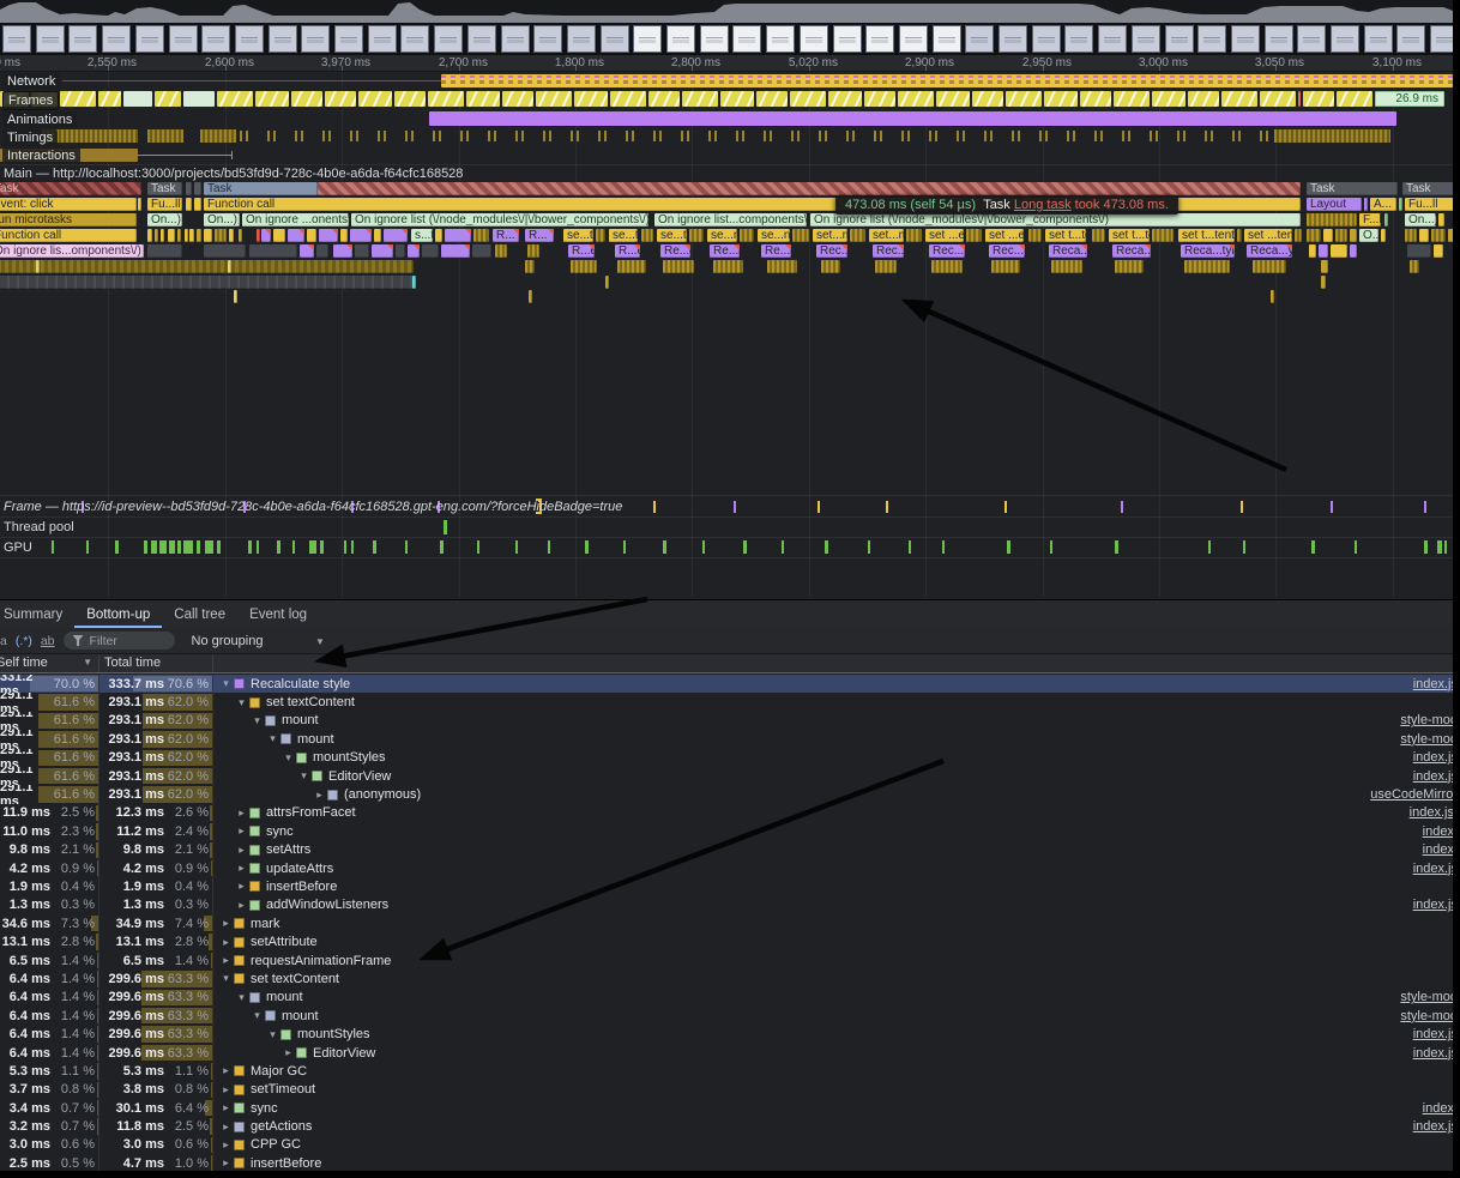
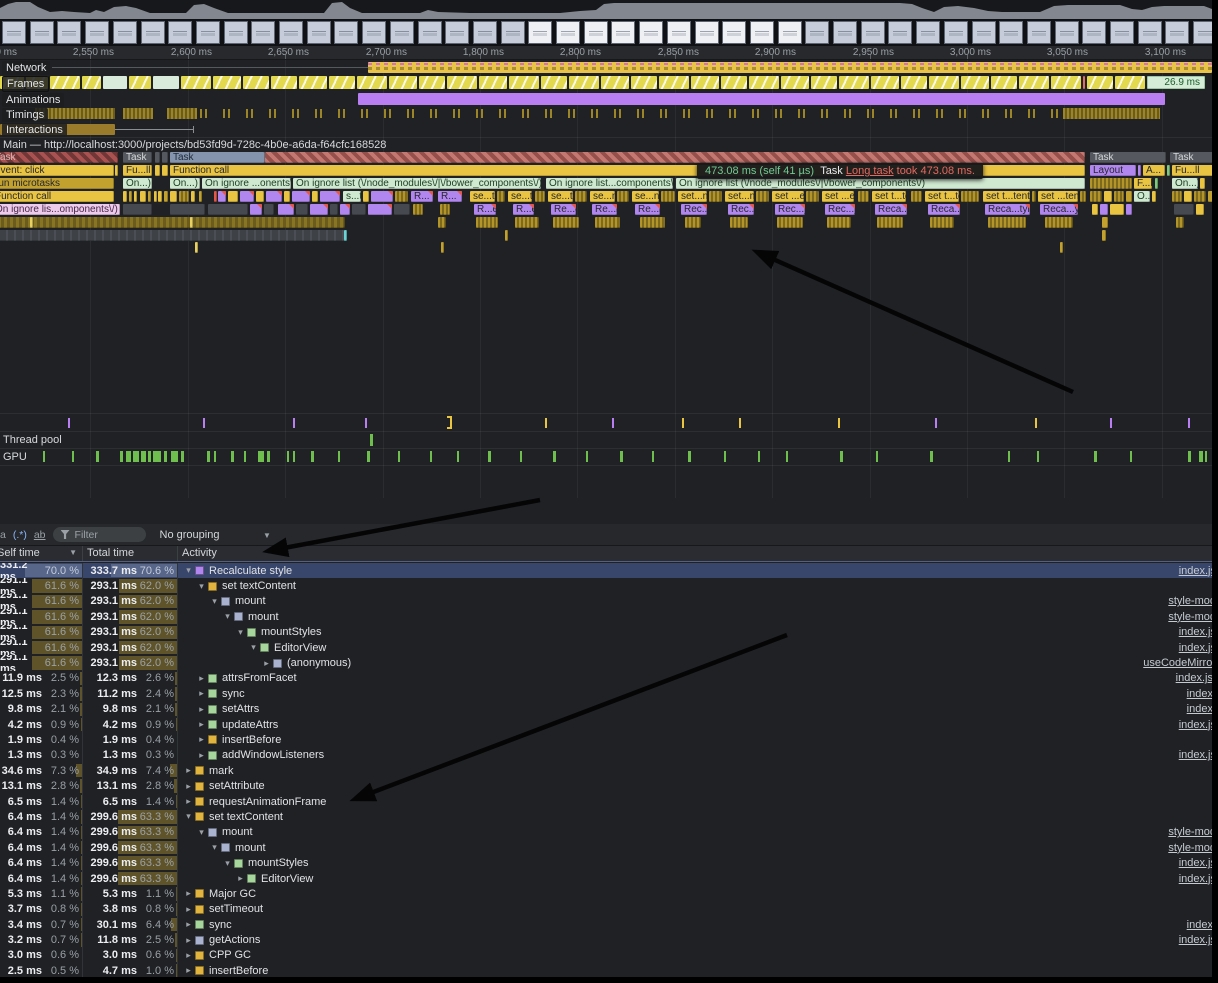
  2,550 ms
  2,600 ms
- 3,970 ms
+ 2,650 ms
  2,700 ms
  1,800 ms
  2,800 ms
- 5,020 ms
+ 2,850 ms
  2,900 ms
  2,950 ms
  3,000 ms
  3,050 ms
  3,100 ms
  Network
  26.9 ms
  Frames
  Animations
  Timings
  Interactions
  Main — http://localhost:3000/projects/bd53fd9d-728c-4b0e-a6da-f64cfc168528
  ask
  Task
  Task
  Task
  Task
  vent: click
  Fu...ll
  Function call
  Layout
  A...
  Fu...ll
  un microtasks
  On...)
  On...)
  On ignore ...onents
  On ignore list (\/node_modules\/|\/bower_components\/)
  On ignore list...components\
  On ignore list (\/node_modules\/|\/bower_components\/)
  F...l
  On...
  unction call
  s...t
  R...
  R...
  se...t
  se...t
  se...t
  se...n
  se...n
  set...n
  set...n
  set ...e
  set ...e
  set t...t
  set t...t
  set t...tent
  set ...ten
  O..
  n ignore lis...omponents\/)
  R...e
  R...
  Re...
  Re...
  Re...
  Reca...tyl
  Reca...y
- 473.08 ms (self 54 µs) Task Long task took 473.08 ms.
+ 473.08 ms (self 41 µs) Task Long task took 473.08 ms.
- Frame — https://id-preview--bd53fd9d-728c-4b0e-a6da-f64cfc168528.gpt-eng.com/?forceHideBadge=true
  Thread pool
  GPU
- Summary
- Bottom-up
- Call tree
- Event log
  (.*)
  ab
  Filter
  No grouping
  ▼
  Self time
  ▼
  Total time
+ Activity
  331.2 ms
  70.0 %
  333.7 ms
  70.6 %
  ▾
  Recalculate style
  index.j
  291.1 ms
  61.6 %
  293.1 ms
  62.0 %
  ▾
  set textContent
  291.1 ms
  61.6 %
  293.1 ms
  62.0 %
  ▾
  mount
  style-mo
  291.1 ms
  61.6 %
  293.1 ms
  62.0 %
  ▾
  mount
  style-mo
  291.1 ms
  61.6 %
  293.1 ms
  62.0 %
  ▾
  mountStyles
  index.j
  291.1 ms
  61.6 %
  293.1 ms
  62.0 %
  ▾
  EditorView
  index.j
  291.1 ms
  61.6 %
  293.1 ms
  62.0 %
  ▸
  (anonymous)
  useCodeMirro
  11.9 ms
  2.5 %
  12.3 ms
  2.6 %
  ▸
  attrsFromFacet
  index.js
- 11.0 ms
+ 12.5 ms
  2.3 %
  11.2 ms
  2.4 %
  ▸
  sync
  index
  9.8 ms
  2.1 %
  9.8 ms
  2.1 %
  ▸
  setAttrs
  index
  4.2 ms
  0.9 %
  4.2 ms
  0.9 %
  ▸
  updateAttrs
  index.j
  1.9 ms
  0.4 %
  1.9 ms
  0.4 %
  ▸
  insertBefore
  1.3 ms
  0.3 %
  1.3 ms
  0.3 %
  ▸
  addWindowListeners
  index.j
  34.6 ms
  7.3 %
  34.9 ms
  7.4 %
  ▸
  mark
  13.1 ms
  2.8 %
  13.1 ms
  2.8 %
  ▸
  setAttribute
  6.5 ms
  1.4 %
  6.5 ms
  1.4 %
  ▸
  requestAnimationFrame
  6.4 ms
  1.4 %
  299.6 ms
  63.3 %
  ▾
  set textContent
  6.4 ms
  1.4 %
  299.6 ms
  63.3 %
  ▾
  mount
  style-mo
  6.4 ms
  1.4 %
  299.6 ms
  63.3 %
  ▾
  mount
  style-mo
  6.4 ms
  1.4 %
  299.6 ms
  63.3 %
  ▾
  mountStyles
  index.j
  6.4 ms
  1.4 %
  299.6 ms
  63.3 %
  ▸
  EditorView
  index.j
  5.3 ms
  1.1 %
  5.3 ms
  1.1 %
  ▸
  Major GC
  3.7 ms
  0.8 %
  3.8 ms
  0.8 %
  ▸
  setTimeout
  3.4 ms
  0.7 %
  30.1 ms
  6.4 %
  ▸
  sync
  index
  3.2 ms
  0.7 %
  11.8 ms
  2.5 %
  ▸
  getActions
  index.j
  3.0 ms
  0.6 %
  3.0 ms
  0.6 %
  ▸
  CPP GC
  2.5 ms
  0.5 %
  4.7 ms
  1.0 %
  ▸
  insertBefore
